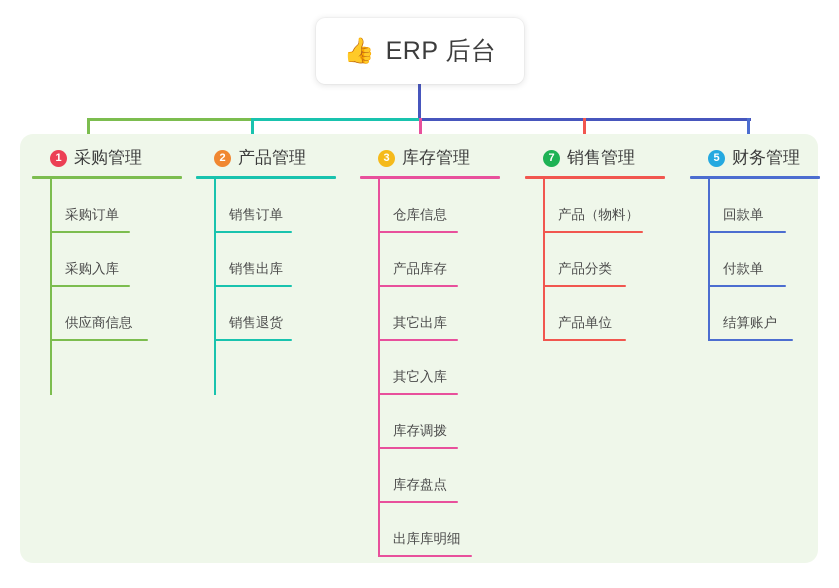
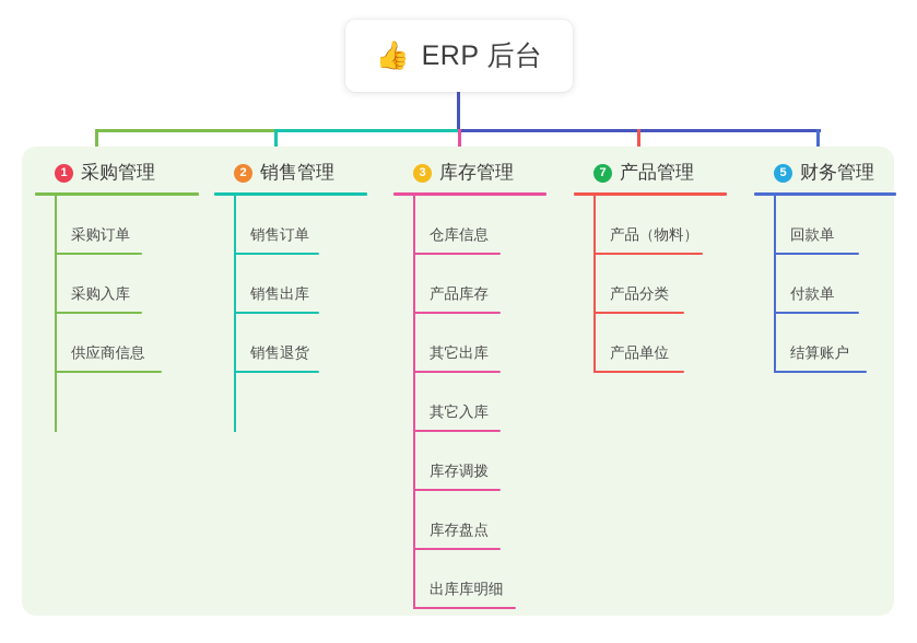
  👍
  ERP 后台
  1
  采购管理
  采购订单
  采购入库
  供应商信息
  2
- 产品管理
+ 销售管理
  销售订单
  销售出库
  销售退货
  3
  库存管理
  仓库信息
  产品库存
  其它出库
  其它入库
  库存调拨
  库存盘点
  出库库明细
  7
- 销售管理
+ 产品管理
  产品（物料）
  产品分类
  产品单位
  5
  财务管理
  回款单
  付款单
  结算账户
